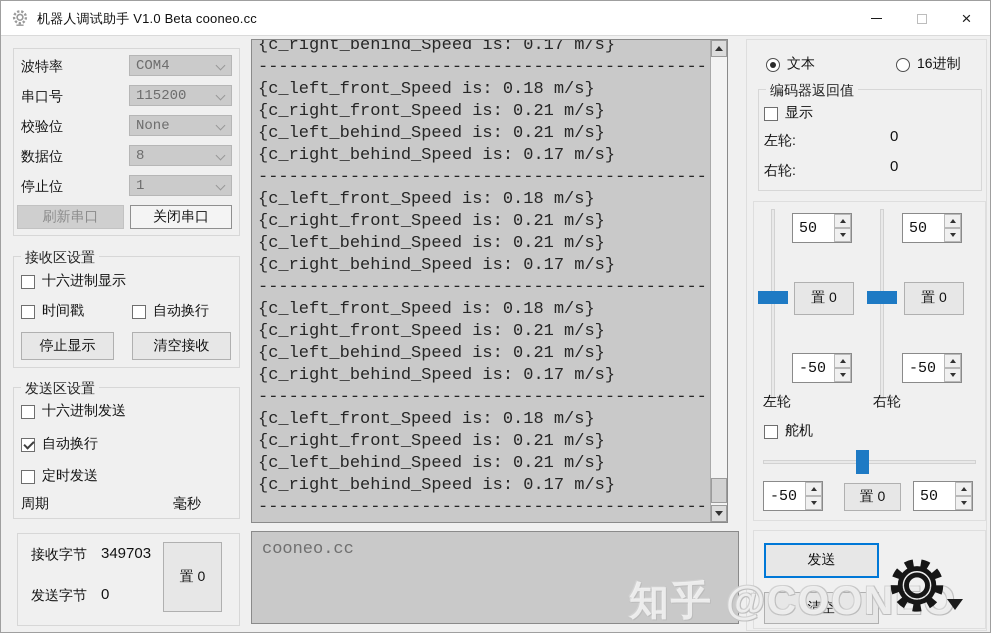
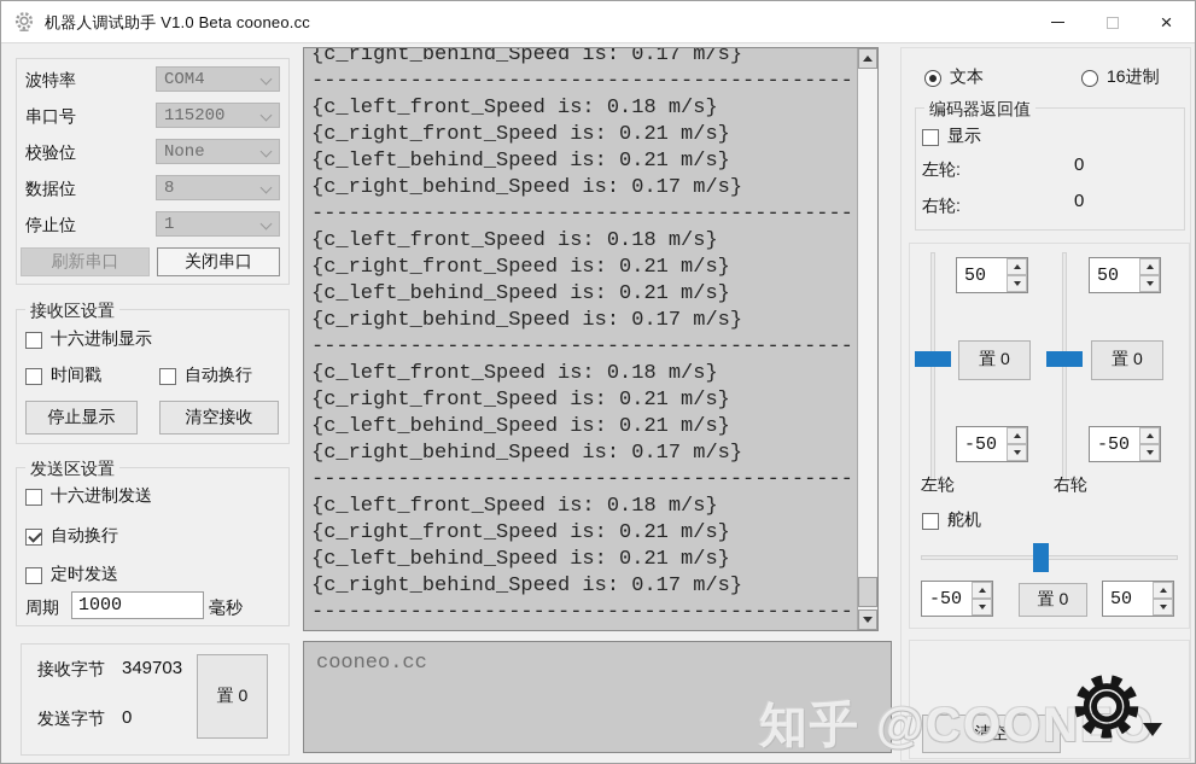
  机器人调试助手 V1.0 Beta cooneo.cc
  ×
  波特率
  COM4
  串口号
  115200
  校验位
  None
  数据位
  8
  停止位
  1
  刷新串口
  关闭串口
  接收区设置
  十六进制显示
  时间戳
  自动换行
  停止显示
  清空接收
  发送区设置
  十六进制发送
  自动换行
  定时发送
  周期
+ 1000
  毫秒
  接收字节
  349703
  发送字节
  0
  置 0
  {c_right_behind_Speed is: 0.17 m/s}
  --------------------------------------------
  {c_left_front_Speed is: 0.18 m/s}
  {c_right_front_Speed is: 0.21 m/s}
  {c_left_behind_Speed is: 0.21 m/s}
  {c_right_behind_Speed is: 0.17 m/s}
  --------------------------------------------
  {c_left_front_Speed is: 0.18 m/s}
  {c_right_front_Speed is: 0.21 m/s}
  {c_left_behind_Speed is: 0.21 m/s}
  {c_right_behind_Speed is: 0.17 m/s}
  --------------------------------------------
  {c_left_front_Speed is: 0.18 m/s}
  {c_right_front_Speed is: 0.21 m/s}
  {c_left_behind_Speed is: 0.21 m/s}
  {c_right_behind_Speed is: 0.17 m/s}
  --------------------------------------------
  {c_left_front_Speed is: 0.18 m/s}
  {c_right_front_Speed is: 0.21 m/s}
  {c_left_behind_Speed is: 0.21 m/s}
  {c_right_behind_Speed is: 0.17 m/s}
  --------------------------------------------
  cooneo.cc
  文本
  16进制
  编码器返回值
  显示
  左轮:
  0
  右轮:
  0
  50
  置 0
  -50
  左轮
  50
  置 0
  -50
  右轮
  舵机
  -50
  置 0
  50
- 发送
  清空
  知乎 @COONO
